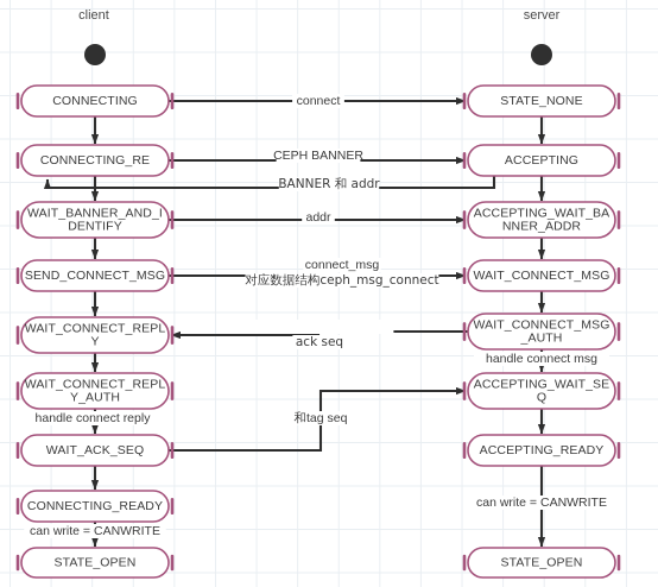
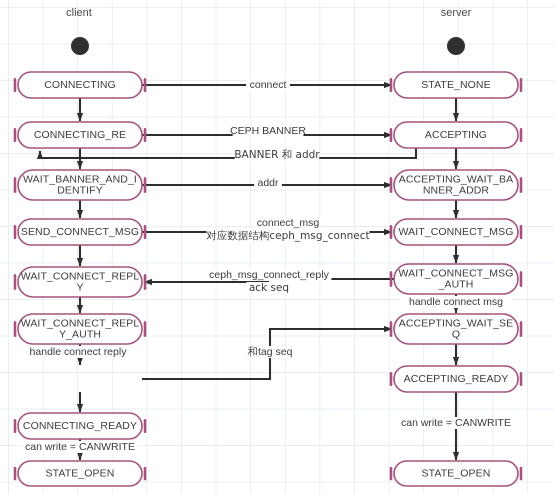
  client
  server
  CONNECTING
  CONNECTING_RE
  WAIT_BANNER_AND_I
  DENTIFY
  SEND_CONNECT_MSG
  WAIT_CONNECT_REPL
  Y
  WAIT_CONNECT_REPL
  Y_AUTH
- WAIT_ACK_SEQ
  CONNECTING_READY
  STATE_OPEN
  STATE_NONE
  ACCEPTING
  ACCEPTING_WAIT_BA
  NNER_ADDR
  WAIT_CONNECT_MSG
  WAIT_CONNECT_MSG
  _AUTH
  ACCEPTING_WAIT_SE
  Q
  ACCEPTING_READY
  STATE_OPEN
  connect
  CEPH BANNER
  BANNER 和 addr
  addr
  connect_msg
  对应数据结构ceph_msg_connect
+ ceph_msg_connect_reply
  ack seq
  handle connect msg
  handle connect reply
  和tag seq
  can write = CANWRITE
  can write = CANWRITE
